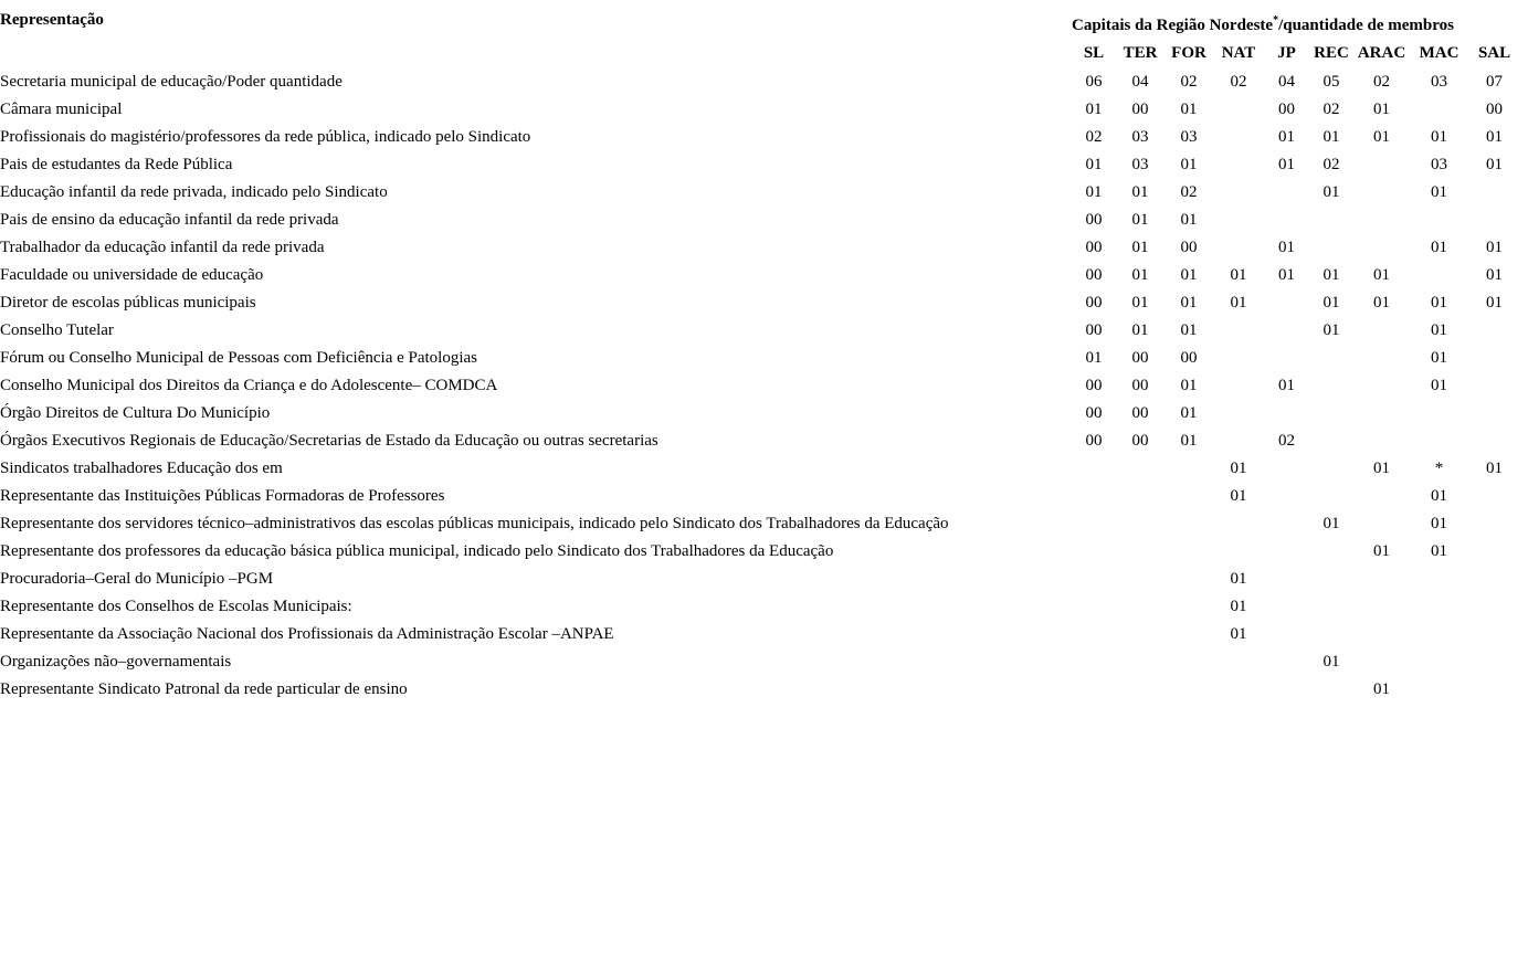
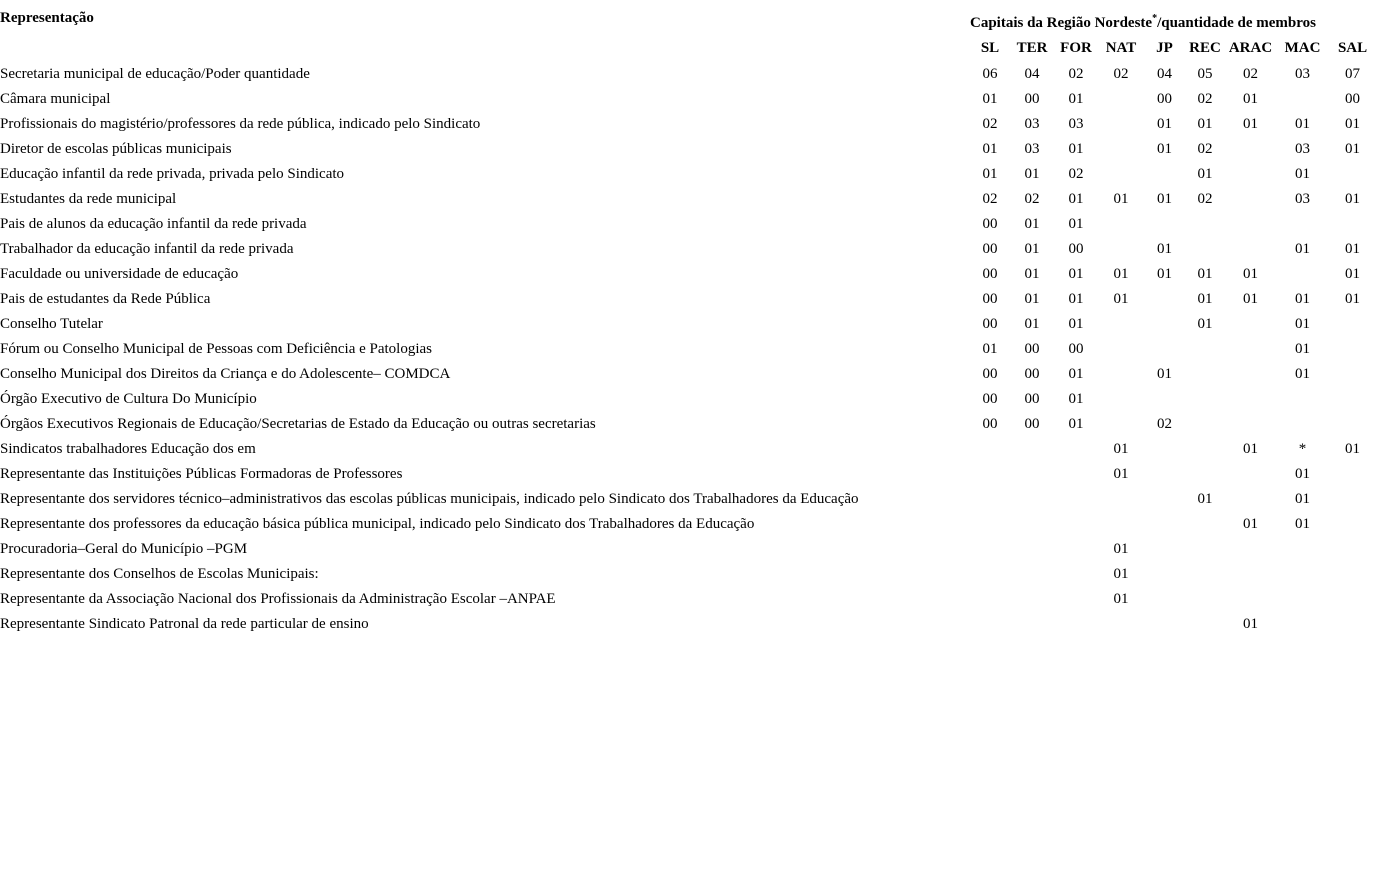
  Representação	Capitais da Região Nordeste*/quantidade de membros
  	SL	TER	FOR	NAT	JP	REC	ARAC	MAC	SAL
  Secretaria municipal de educação/Poder quantidade	06	04	02	02	04	05	02	03	07
  Câmara municipal	01	00	01		00	02	01		00
  Profissionais do magistério/professores da rede pública, indicado pelo Sindicato	02	03	03		01	01	01	01	01
- Pais de estudantes da Rede Pública	01	03	01		01	02		03	01
+ Diretor de escolas públicas municipais	01	03	01		01	02		03	01
- Educação infantil da rede privada, indicado pelo Sindicato	01	01	02			01		01
+ Educação infantil da rede privada, privada pelo Sindicato	01	01	02			01		01
+ Estudantes da rede municipal	02	02	01	01	01	02		03	01
- Pais de ensino da educação infantil da rede privada	00	01	01
+ Pais de alunos da educação infantil da rede privada	00	01	01
  Trabalhador da educação infantil da rede privada	00	01	00		01			01	01
  Faculdade ou universidade de educação	00	01	01	01	01	01	01		01
- Diretor de escolas públicas municipais	00	01	01	01		01	01	01	01
+ Pais de estudantes da Rede Pública	00	01	01	01		01	01	01	01
  Conselho Tutelar	00	01	01			01		01
  Fórum ou Conselho Municipal de Pessoas com Deficiência e Patologias	01	00	00					01
  Conselho Municipal dos Direitos da Criança e do Adolescente– COMDCA	00	00	01		01			01
- Órgão Direitos de Cultura Do Município	00	00	01
+ Órgão Executivo de Cultura Do Município	00	00	01
  Órgãos Executivos Regionais de Educação/Secretarias de Estado da Educação ou outras secretarias	00	00	01		02
  Sindicatos trabalhadores Educação dos em				01			01	*	01
  Representante das Instituições Públicas Formadoras de Professores				01				01
  Representante dos servidores técnico–administrativos das escolas públicas municipais, indicado pelo Sindicato dos Trabalhadores da Educação						01		01
  Representante dos professores da educação básica pública municipal, indicado pelo Sindicato dos Trabalhadores da Educação							01	01
  Procuradoria–Geral do Município –PGM				01
  Representante dos Conselhos de Escolas Municipais:				01
  Representante da Associação Nacional dos Profissionais da Administração Escolar –ANPAE				01
- Organizações não–governamentais						01
  Representante Sindicato Patronal da rede particular de ensino							01
